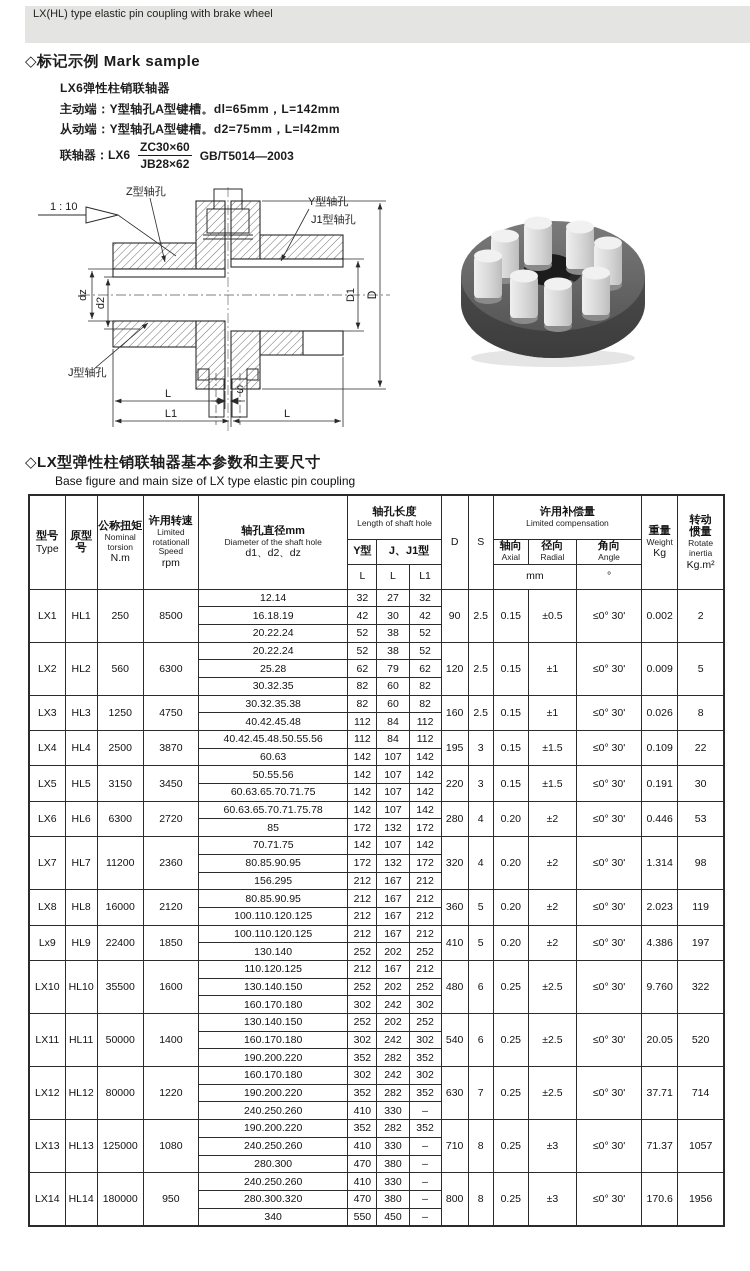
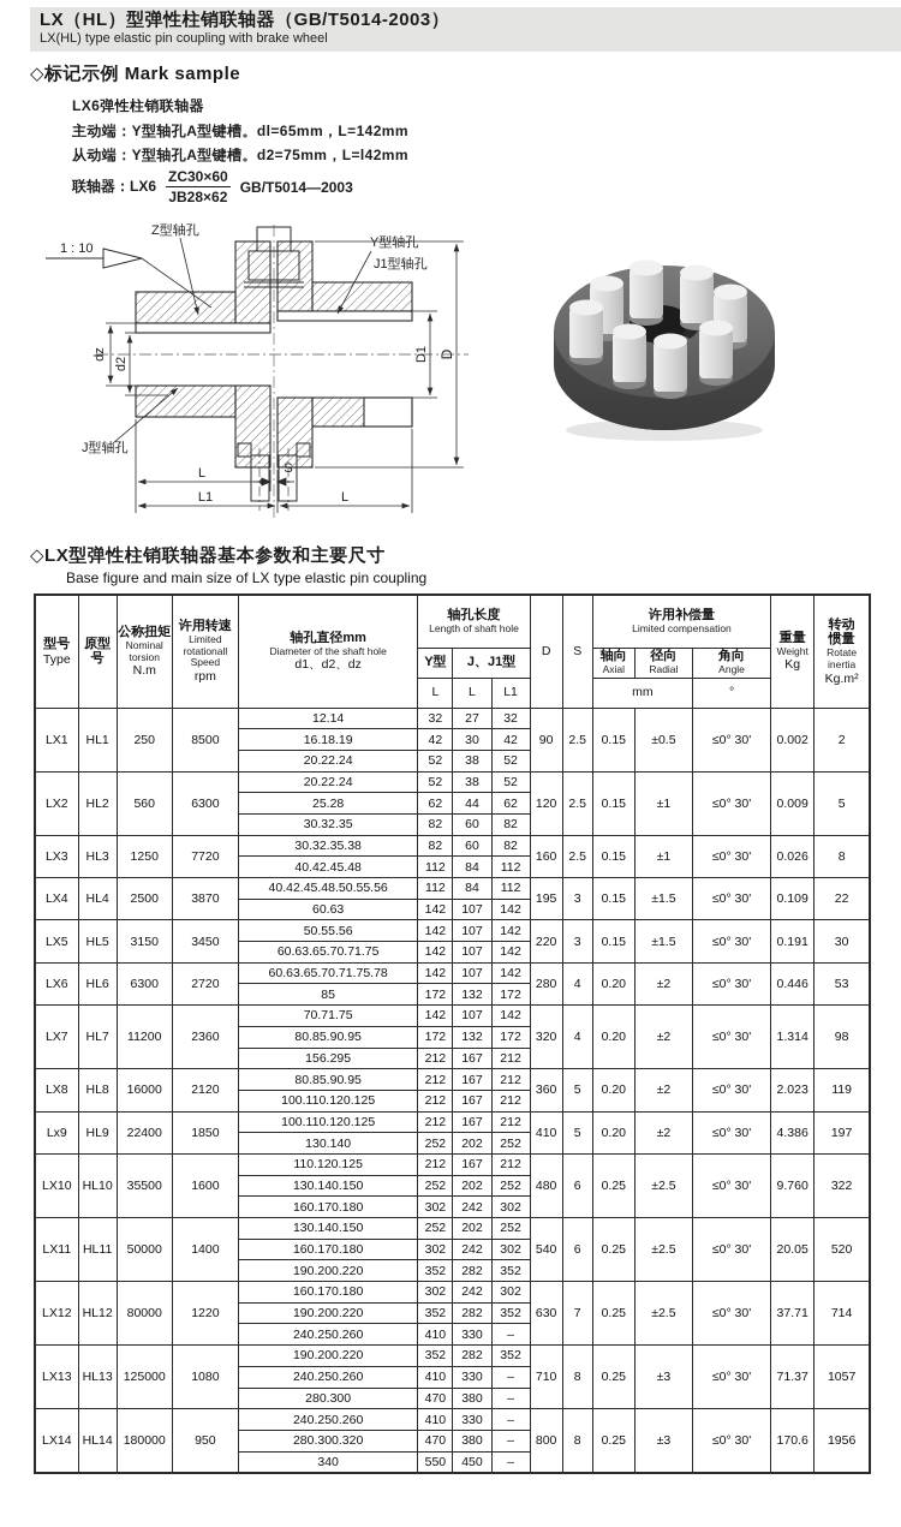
+ LX（HL）型弹性柱销联轴器（GB/T5014-2003）
  LX(HL) type elastic pin coupling with brake wheel
  ◇标记示例 Mark sample
  LX6弹性柱销联轴器
  主动端：Y型轴孔A型键槽。dl=65mm，L=142mm
  从动端：Y型轴孔A型键槽。d2=75mm，L=l42mm
  联轴器：LX6
  ZC30×60
  JB28×62
  GB/T5014—2003
  1 : 10
  Z型轴孔
  Y型轴孔
  J1型轴孔
  J型轴孔
  L
  L1
  S
  L
  ◇LX型弹性柱销联轴器基本参数和主要尺寸
  Base figure and main size of LX type elastic pin coupling
  型号Type	原型号	公称扭矩NominaltorsionN.m	许用转速LimitedrotationallSpeedrpm	轴孔直径mmDiameter of the shaft holed1、d2、dz	轴孔长度Length of shaft hole	D	S	许用补偿量Limited compensation	重量WeightKg	转动惯量RotateinertiaKg.m²
  Y型	J、J1型	轴向Axial	径向Radial	角向Angle
  L	L	L1	mm	°
  LX1	HL1	250	8500	12.14	32	27	32	90	2.5	0.15	±0.5	≤0° 30'	0.002	2
  16.18.19	42	30	42
  20.22.24	52	38	52
  LX2	HL2	560	6300	20.22.24	52	38	52	120	2.5	0.15	±1	≤0° 30'	0.009	5
- 25.28	62	79	62
+ 25.28	62	44	62
  30.32.35	82	60	82
- LX3	HL3	1250	4750	30.32.35.38	82	60	82	160	2.5	0.15	±1	≤0° 30'	0.026	8
+ LX3	HL3	1250	7720	30.32.35.38	82	60	82	160	2.5	0.15	±1	≤0° 30'	0.026	8
  40.42.45.48	112	84	112
  LX4	HL4	2500	3870	40.42.45.48.50.55.56	112	84	112	195	3	0.15	±1.5	≤0° 30'	0.109	22
  60.63	142	107	142
  LX5	HL5	3150	3450	50.55.56	142	107	142	220	3	0.15	±1.5	≤0° 30'	0.191	30
  60.63.65.70.71.75	142	107	142
  LX6	HL6	6300	2720	60.63.65.70.71.75.78	142	107	142	280	4	0.20	±2	≤0° 30'	0.446	53
  85	172	132	172
  LX7	HL7	11200	2360	70.71.75	142	107	142	320	4	0.20	±2	≤0° 30'	1.314	98
  80.85.90.95	172	132	172
  156.295	212	167	212
  LX8	HL8	16000	2120	80.85.90.95	212	167	212	360	5	0.20	±2	≤0° 30'	2.023	119
  100.110.120.125	212	167	212
  Lx9	HL9	22400	1850	100.110.120.125	212	167	212	410	5	0.20	±2	≤0° 30'	4.386	197
  130.140	252	202	252
  LX10	HL10	35500	1600	110.120.125	212	167	212	480	6	0.25	±2.5	≤0° 30'	9.760	322
  130.140.150	252	202	252
  160.170.180	302	242	302
  LX11	HL11	50000	1400	130.140.150	252	202	252	540	6	0.25	±2.5	≤0° 30'	20.05	520
  160.170.180	302	242	302
  190.200.220	352	282	352
  LX12	HL12	80000	1220	160.170.180	302	242	302	630	7	0.25	±2.5	≤0° 30'	37.71	714
  190.200.220	352	282	352
  240.250.260	410	330	–
  LX13	HL13	125000	1080	190.200.220	352	282	352	710	8	0.25	±3	≤0° 30'	71.37	1057
  240.250.260	410	330	–
  280.300	470	380	–
  LX14	HL14	180000	950	240.250.260	410	330	–	800	8	0.25	±3	≤0° 30'	170.6	1956
  280.300.320	470	380	–
  340	550	450	–
